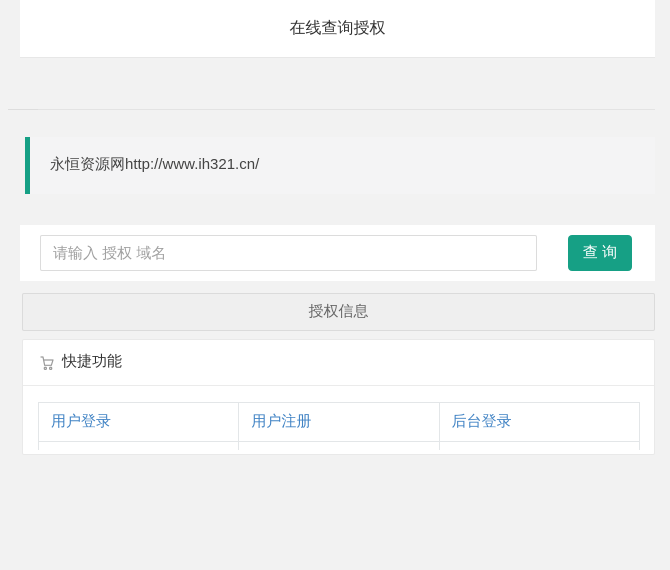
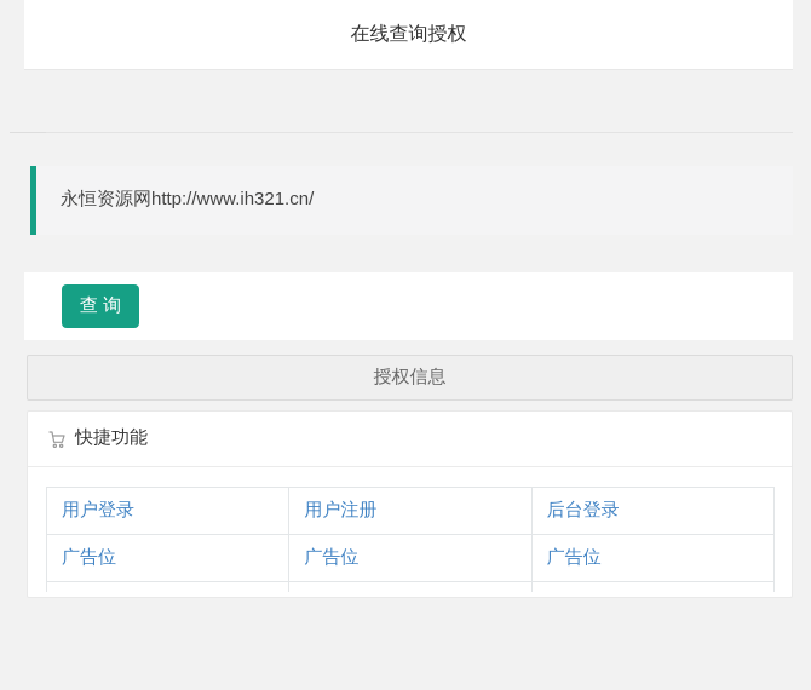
  在线查询授权
  永恒资源网http://www.ih321.cn/
- 请输入 授权 域名
  查 询
  授权信息
  快捷功能
  用户登录	用户注册	后台登录
+ 广告位	广告位	广告位
